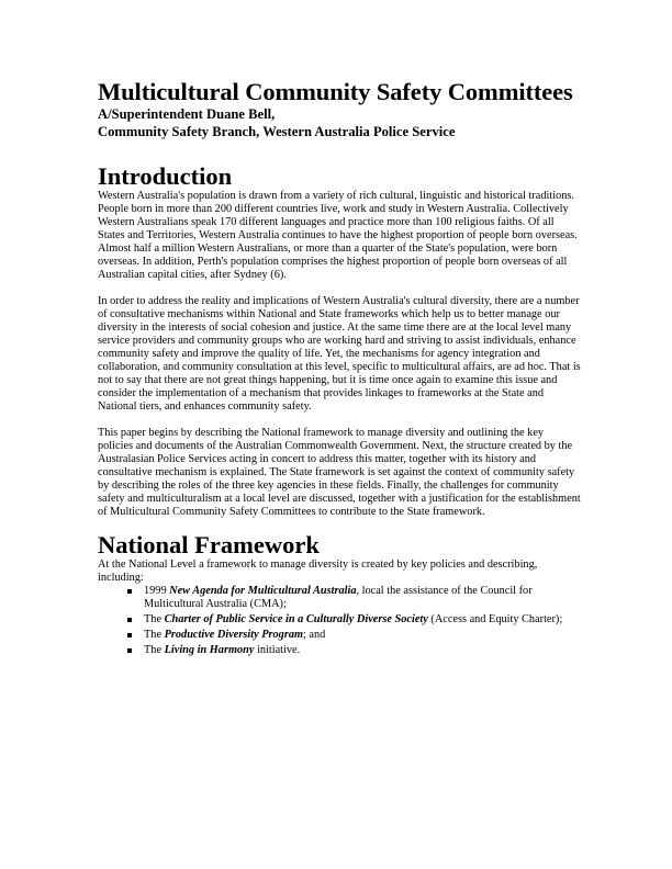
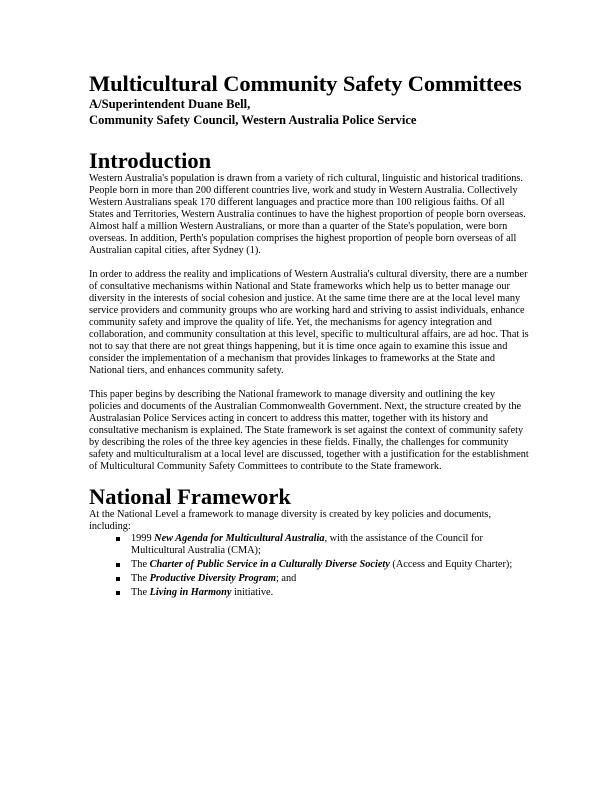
  Multicultural Community Safety Committees
  A/Superintendent Duane Bell,
- Community Safety Branch, Western Australia Police Service
+ Community Safety Council, Western Australia Police Service
  Introduction
- Western Australia's population is drawn from a variety of rich cultural, linguistic and historical traditions. People born in more than 200 different countries live, work and study in Western Australia. Collectively Western Australians speak 170 different languages and practice more than 100 religious faiths. Of all States and Territories, Western Australia continues to have the highest proportion of people born overseas. Almost half a million Western Australians, or more than a quarter of the State's population, were born overseas. In addition, Perth's population comprises the highest proportion of people born overseas of all Australian capital cities, after Sydney (6).
+ Western Australia's population is drawn from a variety of rich cultural, linguistic and historical traditions. People born in more than 200 different countries live, work and study in Western Australia. Collectively Western Australians speak 170 different languages and practice more than 100 religious faiths. Of all States and Territories, Western Australia continues to have the highest proportion of people born overseas. Almost half a million Western Australians, or more than a quarter of the State's population, were born overseas. In addition, Perth's population comprises the highest proportion of people born overseas of all Australian capital cities, after Sydney (1).
  In order to address the reality and implications of Western Australia's cultural diversity, there are a number of consultative mechanisms within National and State frameworks which help us to better manage our diversity in the interests of social cohesion and justice. At the same time there are at the local level many service providers and community groups who are working hard and striving to assist individuals, enhance community safety and improve the quality of life. Yet, the mechanisms for agency integration and collaboration, and community consultation at this level, specific to multicultural affairs, are ad hoc. That is not to say that there are not great things happening, but it is time once again to examine this issue and consider the implementation of a mechanism that provides linkages to frameworks at the State and National tiers, and enhances community safety.
  This paper begins by describing the National framework to manage diversity and outlining the key policies and documents of the Australian Commonwealth Government. Next, the structure created by the Australasian Police Services acting in concert to address this matter, together with its history and consultative mechanism is explained. The State framework is set against the context of community safety by describing the roles of the three key agencies in these fields. Finally, the challenges for community safety and multiculturalism at a local level are discussed, together with a justification for the establishment of Multicultural Community Safety Committees to contribute to the State framework.
  National Framework
- At the National Level a framework to manage diversity is created by key policies and describing, including:
+ At the National Level a framework to manage diversity is created by key policies and documents, including:
- 1999 New Agenda for Multicultural Australia, local the assistance of the Council for Multicultural Australia (CMA);
+ 1999 New Agenda for Multicultural Australia, with the assistance of the Council for Multicultural Australia (CMA);
  The Charter of Public Service in a Culturally Diverse Society (Access and Equity Charter);
  The Productive Diversity Program; and
  The Living in Harmony initiative.
